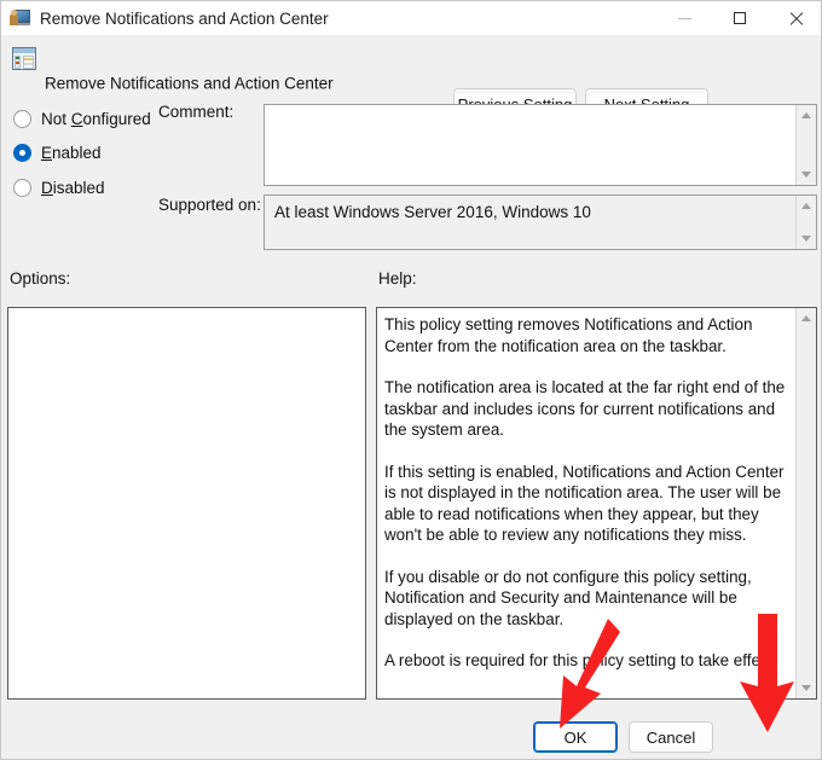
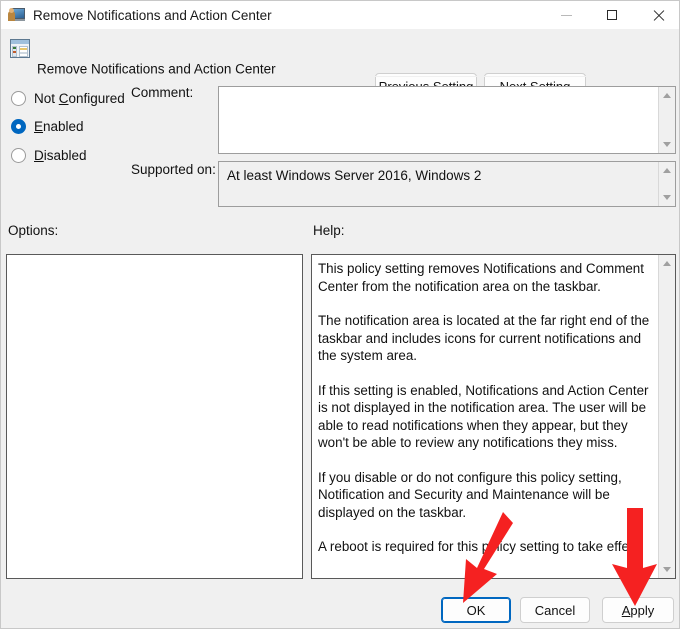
  Remove Notifications and Action Center
  Remove Notifications and Action Center
  Not Configured
  Enabled
  Disabled
  Comment:
  Supported on:
- At least Windows Server 2016, Windows 10
+ At least Windows Server 2016, Windows 2
  Options:
  Help:
- This policy setting removes Notifications and Action Center from the notification area on the taskbar.
+ This policy setting removes Notifications and Comment Center from the notification area on the taskbar.
  The notification area is located at the far right end of the taskbar and includes icons for current notifications and the system area.
  If this setting is enabled, Notifications and Action Center is not displayed in the notification area. The user will be able to read notifications when they appear, but they won't be able to review any notifications they miss.
  If you disable or do not configure this policy setting, Notification and Security and Maintenance will be displayed on the taskbar.
  A reboot is required for this picy setting to take effe
  OK
  Cancel
+ A
+ pply
